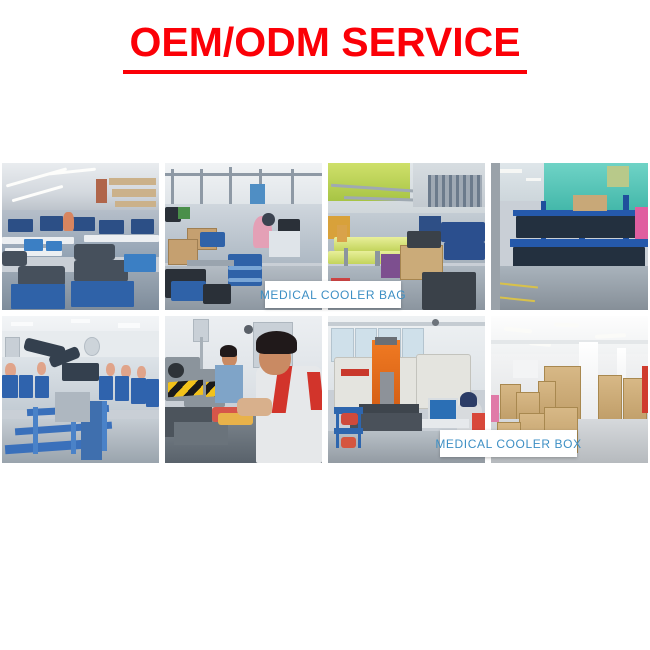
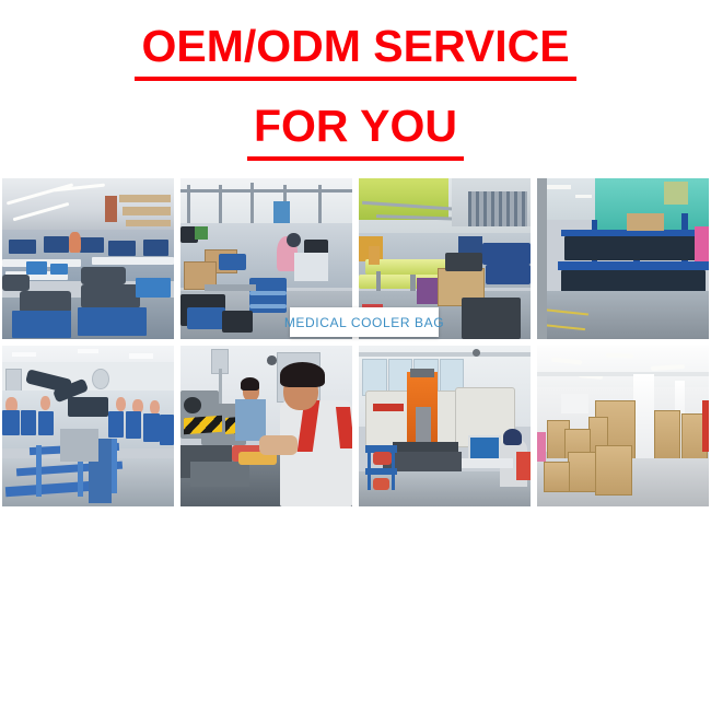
  OEM/ODM SERVICE
+ FOR YOU
  MEDICAL COOLER BAG
- MEDICAL COOLER BOX
